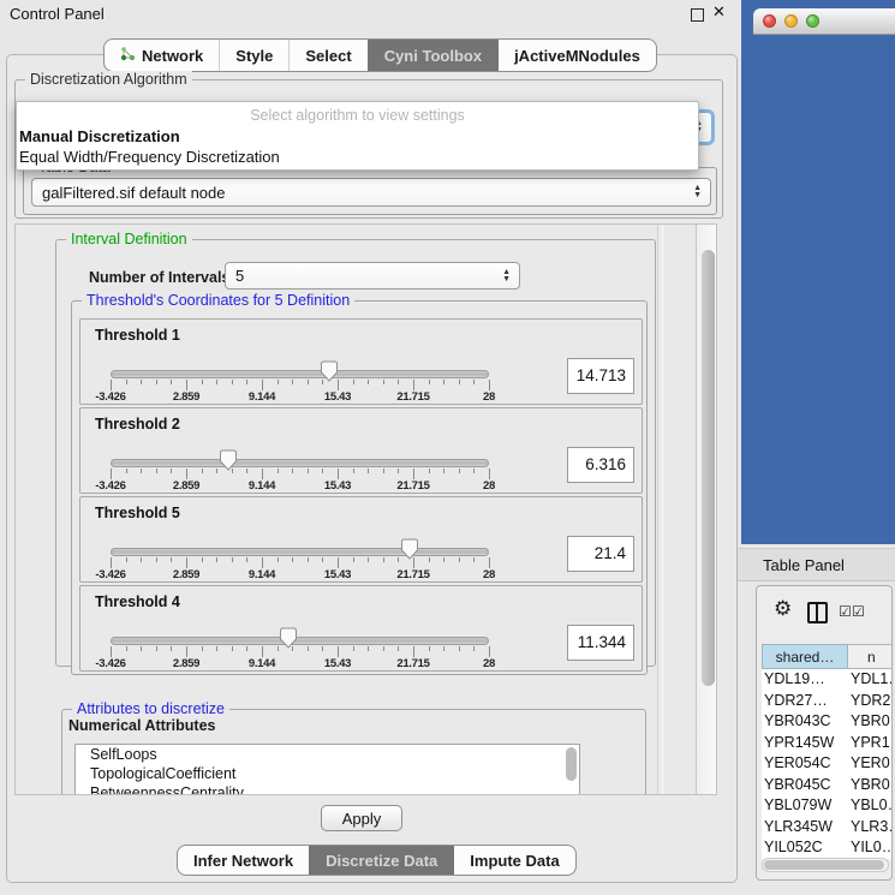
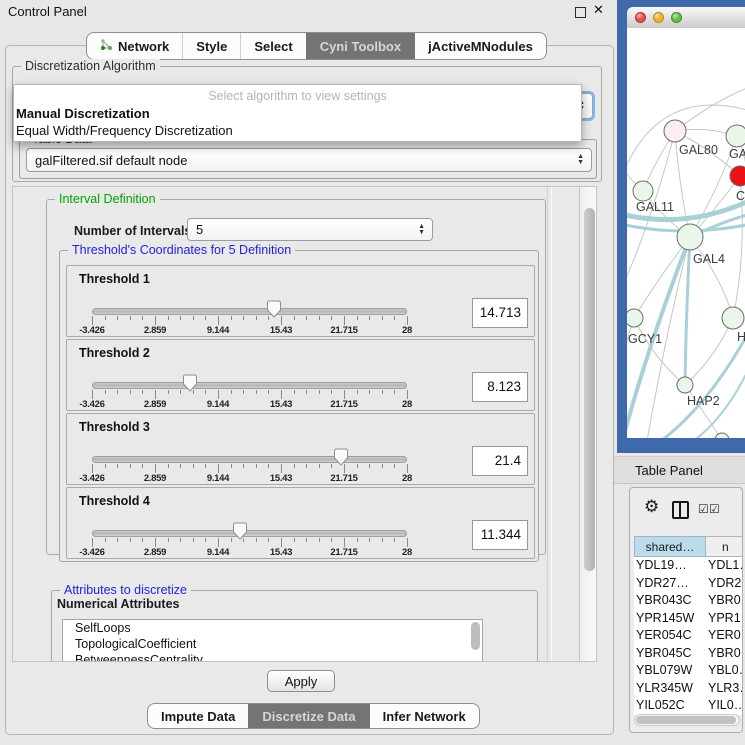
  Control Panel
  ✕
  Network
  Style
  Select
  Cyni Toolbox
  jActiveMNodules
  Discretization Algorithm
  galFiltered.sif default node
  Select algorithm to view settings
  Manual Discretization
  Equal Width/Frequency Discretization
  Interval Definition
  Number of Interval
  5
  Threshold's Coordinates for 5 Definition
  Threshold 1
  -3.426
  2.859
  9.144
  15.43
  21.715
  28
  14.713
  Threshold 2
  -3.426
  2.859
  9.144
  15.43
  21.715
  28
- 6.316
+ 8.123
- Threshold 5
+ Threshold 3
  -3.426
  2.859
  9.144
  15.43
  21.715
  28
  21.4
  Threshold 4
  -3.426
  2.859
  9.144
  15.43
  21.715
  28
  11.344
  Attributes to discretize
  Numerical Attributes
  SelfLoops
  TopologicalCoefficient
  BetweennessCentrality
  Apply
- Infer Network
+ Impute Data
  Discretize Data
- Impute Data
+ Infer Network
+ GAL80
+ GA
+ C
+ GAL11
+ GAL4
+ GCY1
+ H
+ HAP2
  Table Panel
  ⚙
  ☑
  ☑
  shared…
  n
  YDL19…
  YDL1
  YDR27…
  YDR2
  YBR043C
  YBR0
  YPR145W
  YPR1
  YER054C
  YER0
  YBR045C
  YBR0
  YBL079W
  YBL0
  YLR345W
  YLR3
  YIL052C
  YIL0…
